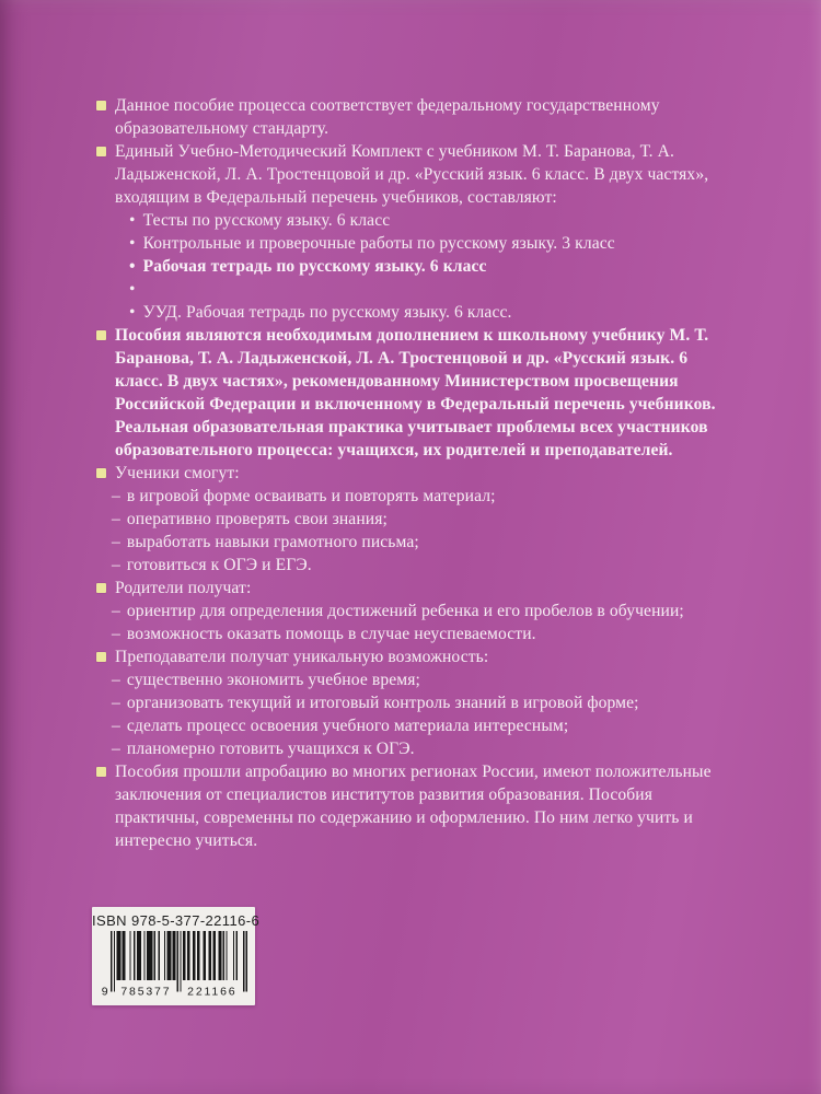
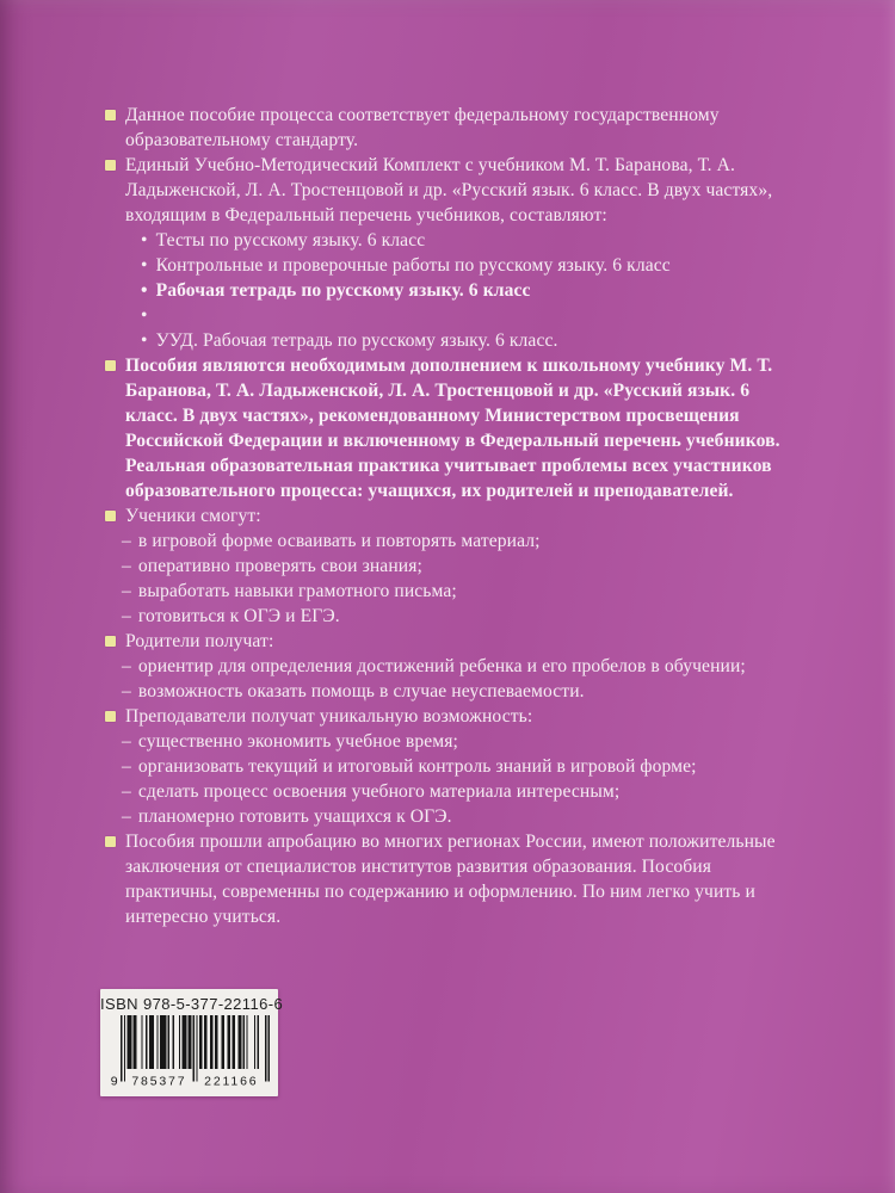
  Данное пособие процесса соответствует федеральному государственному образовательному стандарту.
  Единый Учебно-Методический Комплект с учебником М. Т. Баранова, Т. А. Ладыженской, Л. А. Тростенцовой и др. «Русский язык. 6 класс. В двух частях», входящим в Федеральный перечень учебников, составляют:
  •
  Тесты по русскому языку. 6 класс
  •
- Контрольные и проверочные работы по русскому языку. 3 класс
+ Контрольные и проверочные работы по русскому языку. 6 класс
  •
  Рабочая тетрадь по русскому языку. 6 класс
  •
  •
  УУД. Рабочая тетрадь по русскому языку. 6 класс.
  Пособия являются необходимым дополнением к школьному учебнику М. Т. Баранова, Т. А. Ладыженской, Л. А. Тростенцовой и др. «Русский язык. 6 класс. В двух частях», рекомендованному Министерством просвещения Российской Федерации и включенному в Федеральный перечень учебников. Реальная образовательная практика учитывает проблемы всех участников образовательного процесса: учащихся, их родителей и преподавателей.
  Ученики смогут:
  –
  в игровой форме осваивать и повторять материал;
  –
  оперативно проверять свои знания;
  –
  выработать навыки грамотного письма;
  –
  готовиться к ОГЭ и ЕГЭ.
  Родители получат:
  –
  ориентир для определения достижений ребенка и его пробелов в обучении;
  –
  возможность оказать помощь в случае неуспеваемости.
  Преподаватели получат уникальную возможность:
  –
  существенно экономить учебное время;
  –
  организовать текущий и итоговый контроль знаний в игровой форме;
  –
  сделать процесс освоения учебного материала интересным;
  –
  планомерно готовить учащихся к ОГЭ.
  Пособия прошли апробацию во многих регионах России, имеют положительные заключения от специалистов институтов развития образования. Пособия практичны, современны по содержанию и оформлению. По ним легко учить и интересно учиться.
  ISBN 978-5-377-22116-6
  9
  785377
  221166
